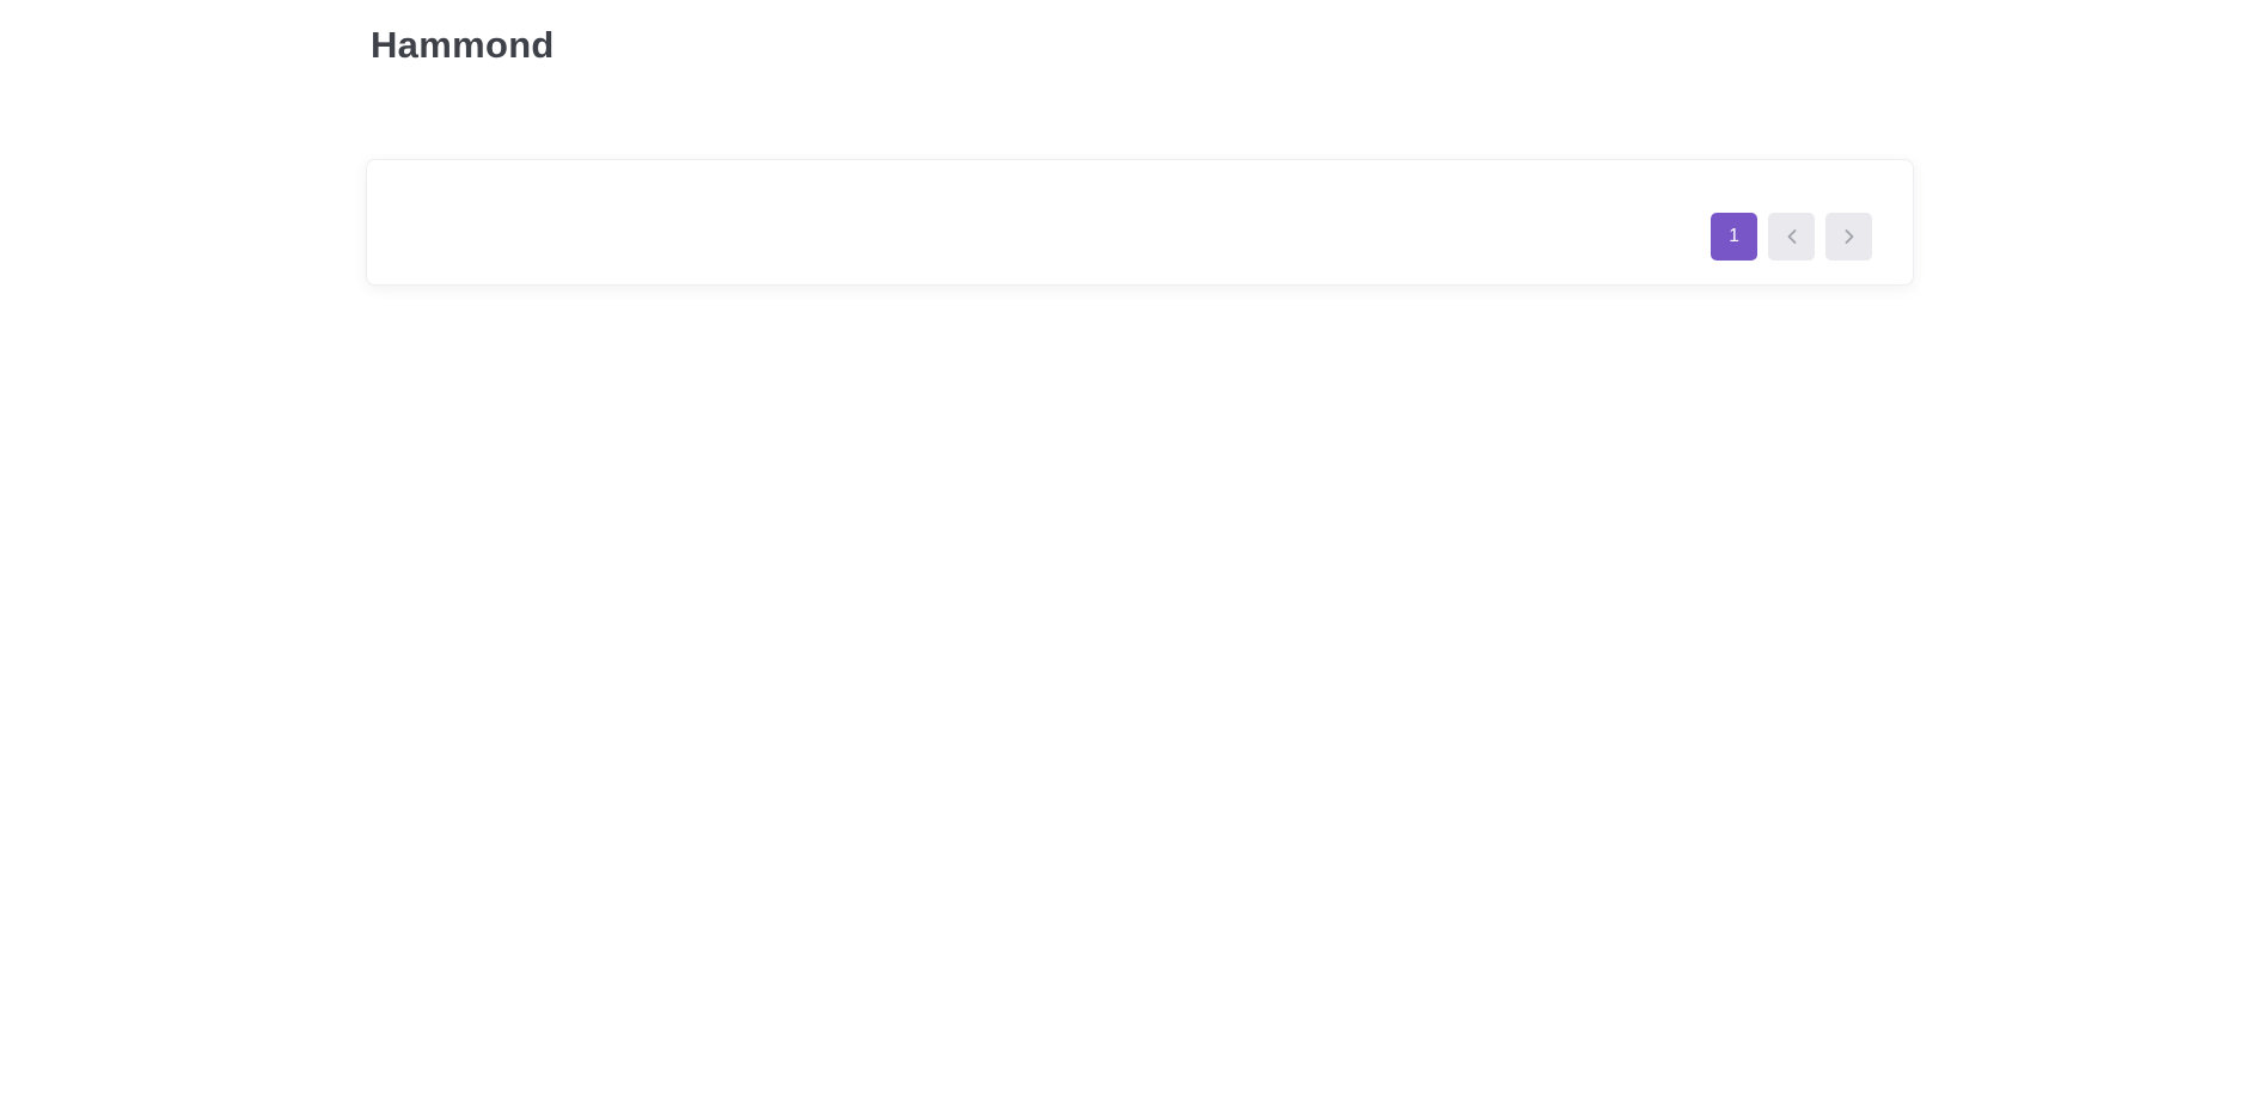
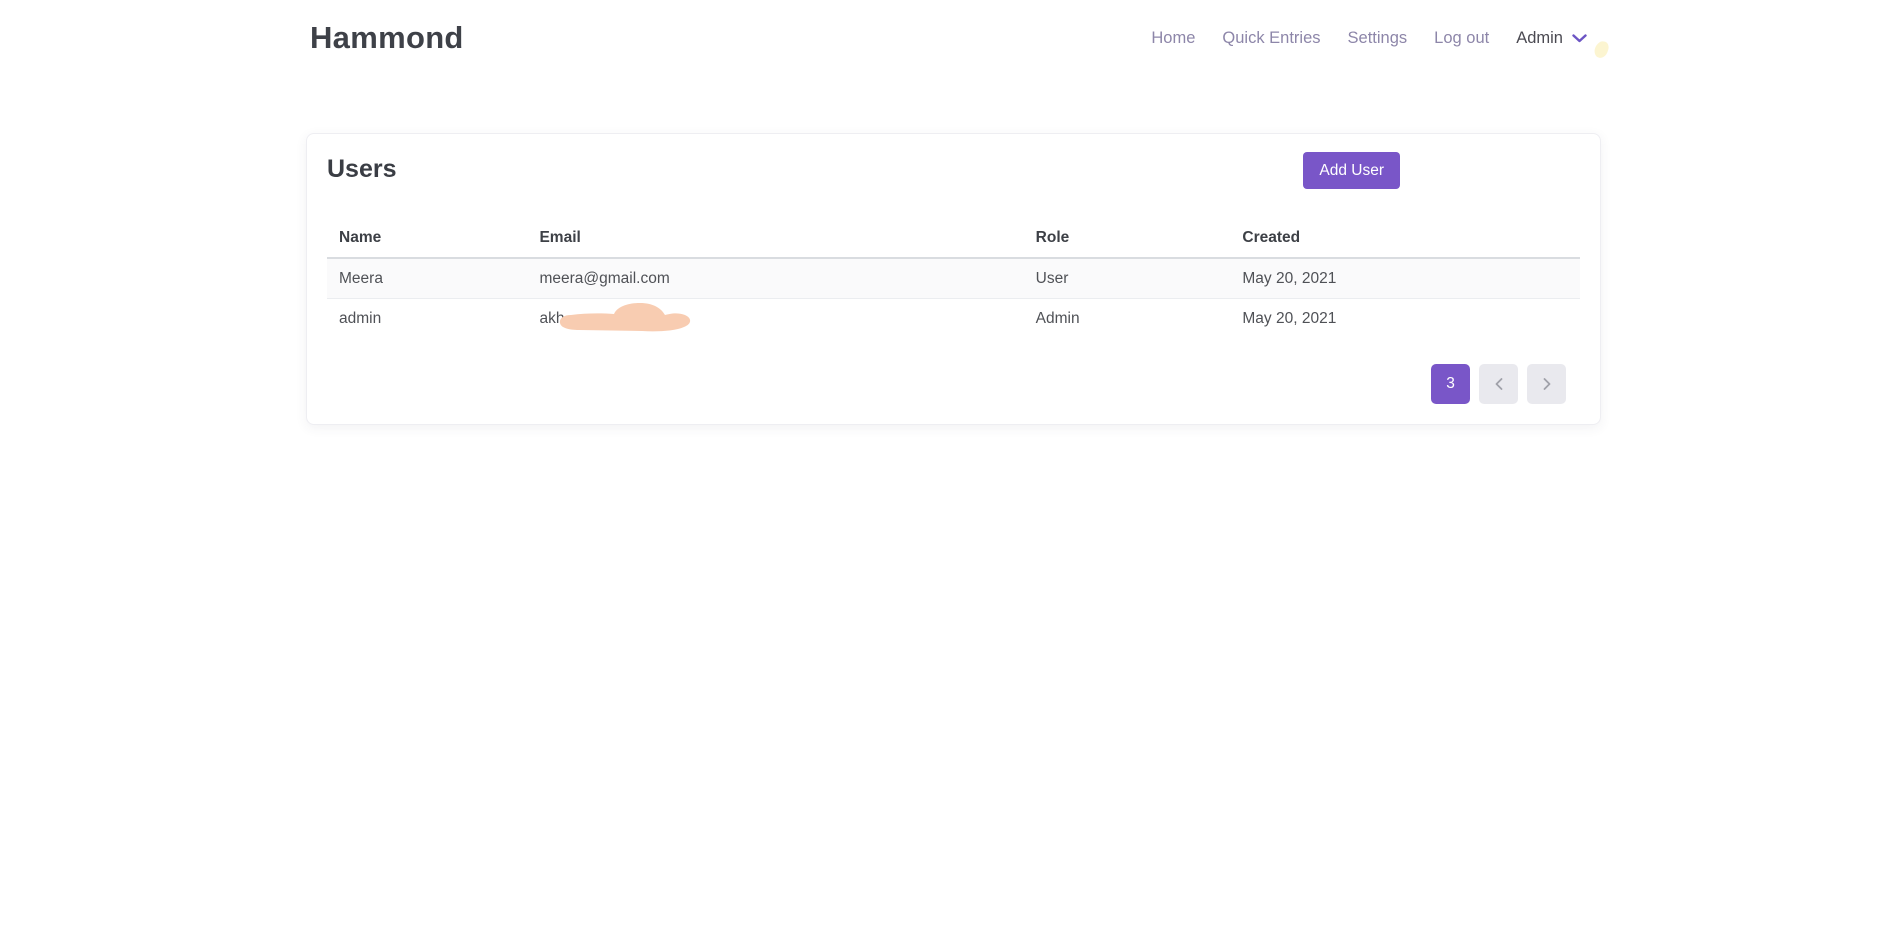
  Hammond
+ Home
+ Quick Entries
+ Settings
+ Log out
+ Admin
+ Users
+ Add User
+ Name	Email	Role	Created
+ Meera	meera@gmail.com	User	May 20, 2021
+ admin	akh	Admin	May 20, 2021
- 1
+ 3
